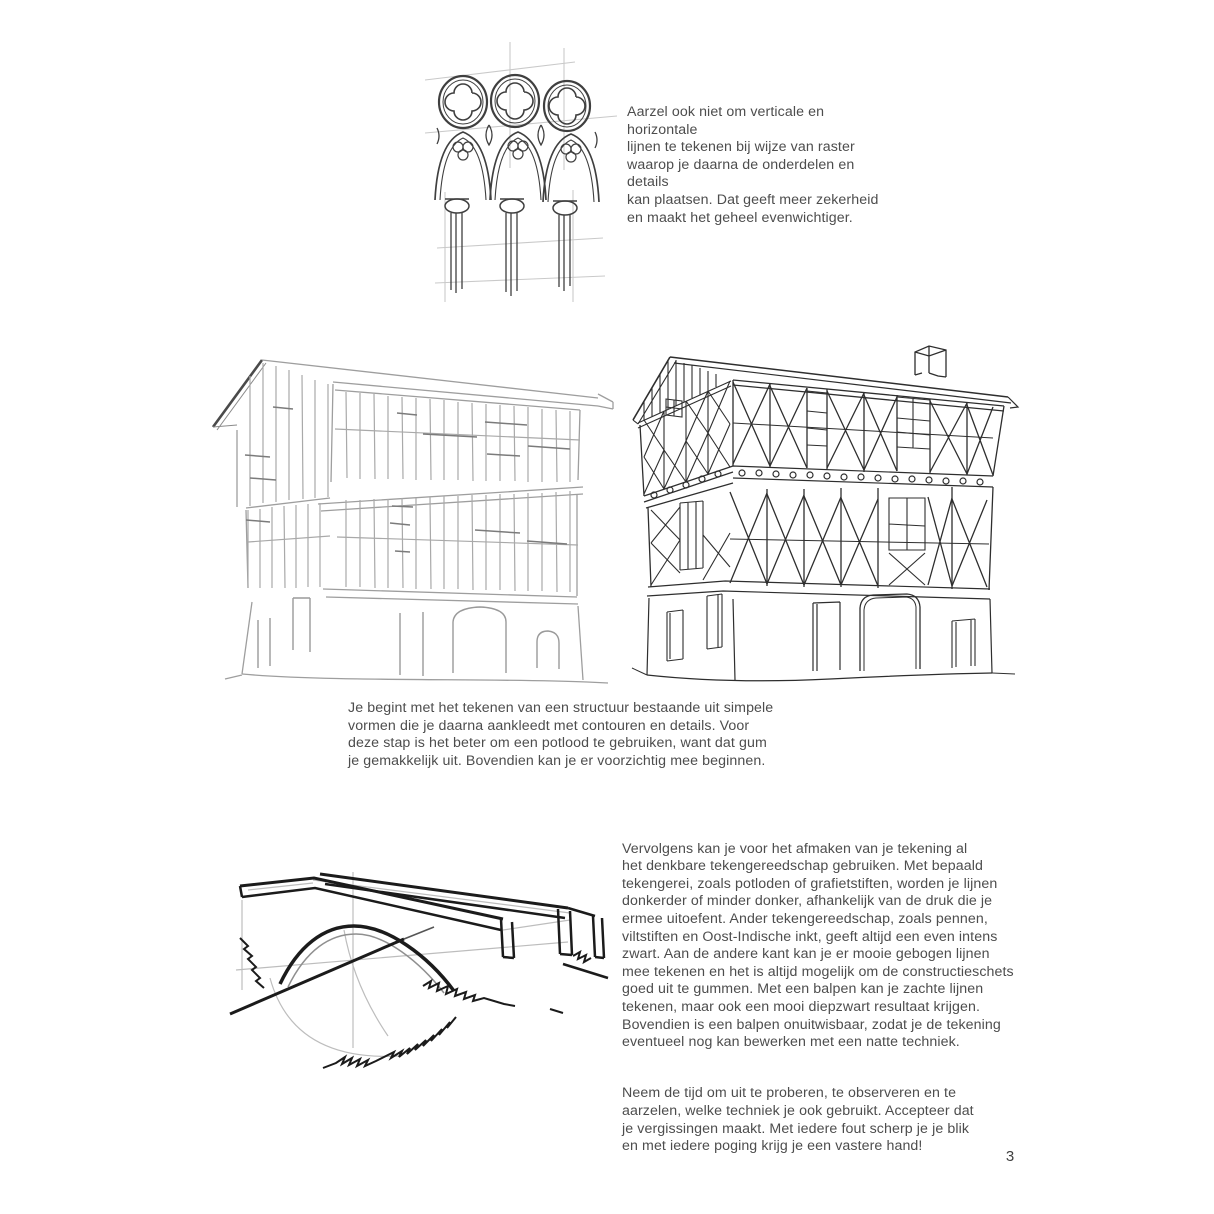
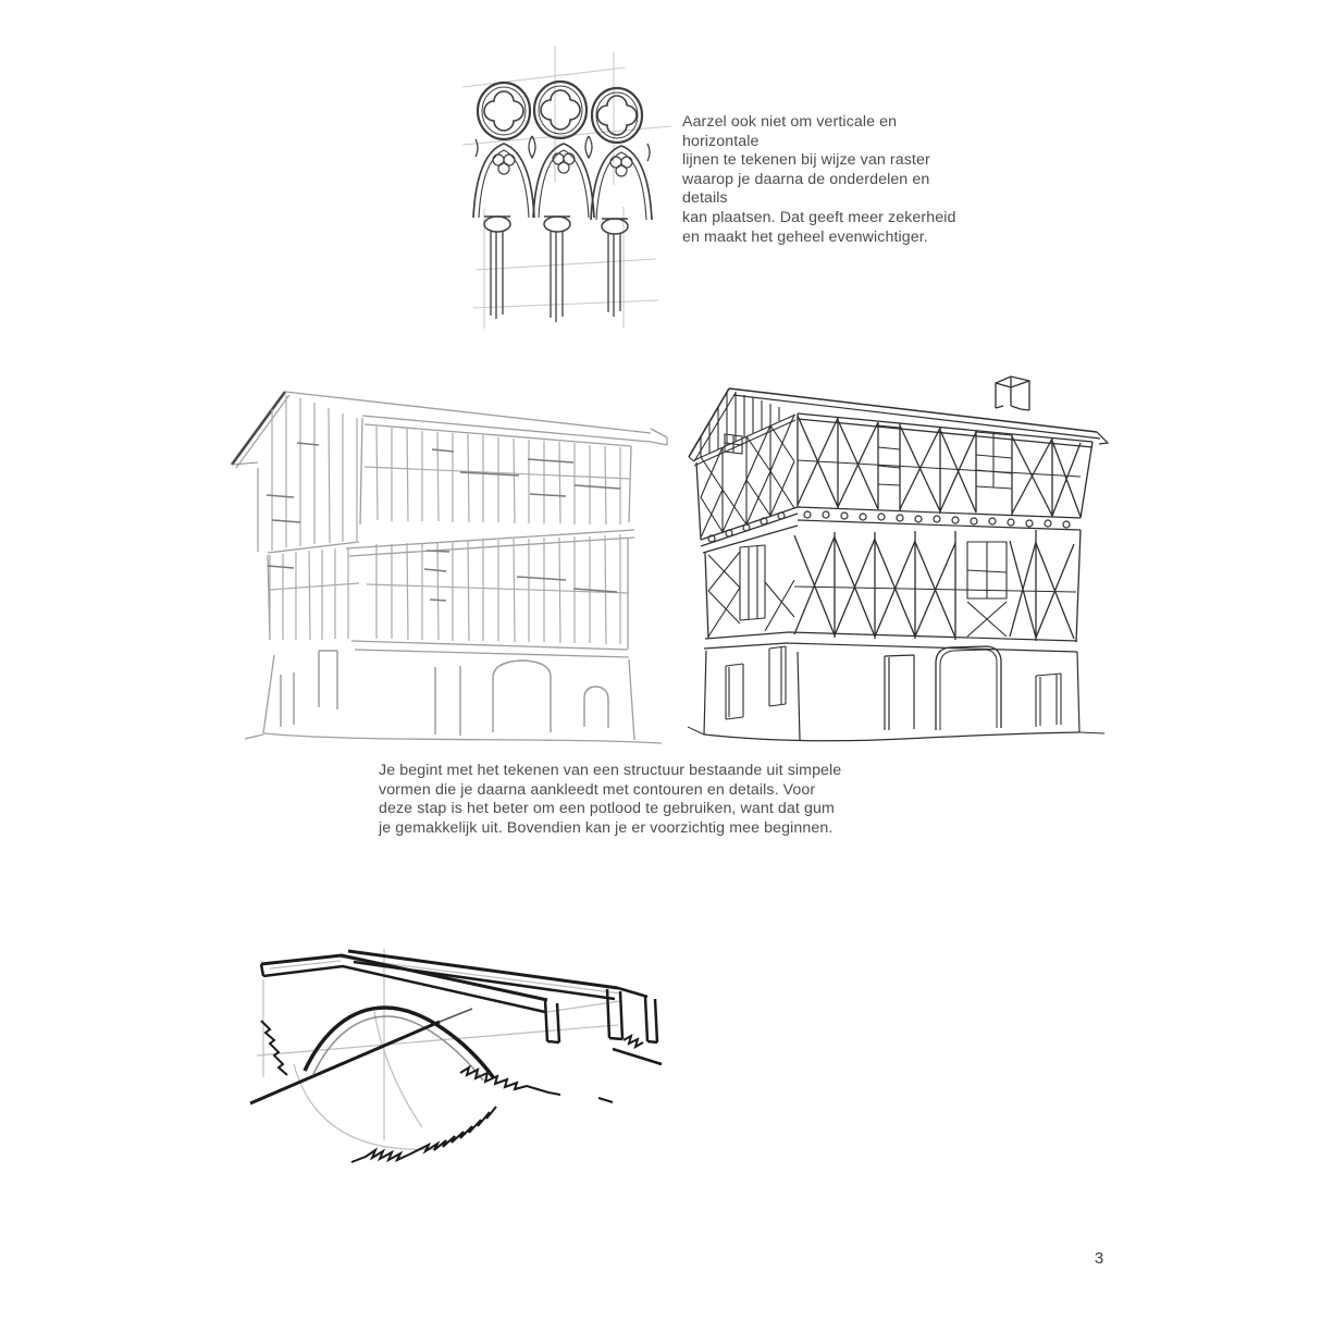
  Aarzel ook niet om verticale en horizontale
  lijnen te tekenen bij wijze van raster
  waarop je daarna de onderdelen en details
  kan plaatsen. Dat geeft meer zekerheid
  en maakt het geheel evenwichtiger.
  Je begint met het tekenen van een structuur bestaande uit simpele
  vormen die je daarna aankleedt met contouren en details. Voor
  deze stap is het beter om een potlood te gebruiken, want dat gum
  je gemakkelijk uit. Bovendien kan je er voorzichtig mee beginnen.
- Vervolgens kan je voor het afmaken van je tekening al
- het denkbare tekengereedschap gebruiken. Met bepaald
- tekengerei, zoals potloden of grafietstiften, worden je lijnen
- donkerder of minder donker, afhankelijk van de druk die je
- ermee uitoefent. Ander tekengereedschap, zoals pennen,
- viltstiften en Oost-Indische inkt, geeft altijd een even intens
- zwart. Aan de andere kant kan je er mooie gebogen lijnen
- mee tekenen en het is altijd mogelijk om de constructieschets
- goed uit te gummen. Met een balpen kan je zachte lijnen
- tekenen, maar ook een mooi diepzwart resultaat krijgen.
- Bovendien is een balpen onuitwisbaar, zodat je de tekening
- eventueel nog kan bewerken met een natte techniek.
- Neem de tijd om uit te proberen, te observeren en te
- aarzelen, welke techniek je ook gebruikt. Accepteer dat
- je vergissingen maakt. Met iedere fout scherp je je blik
- en met iedere poging krijg je een vastere hand!
  3
